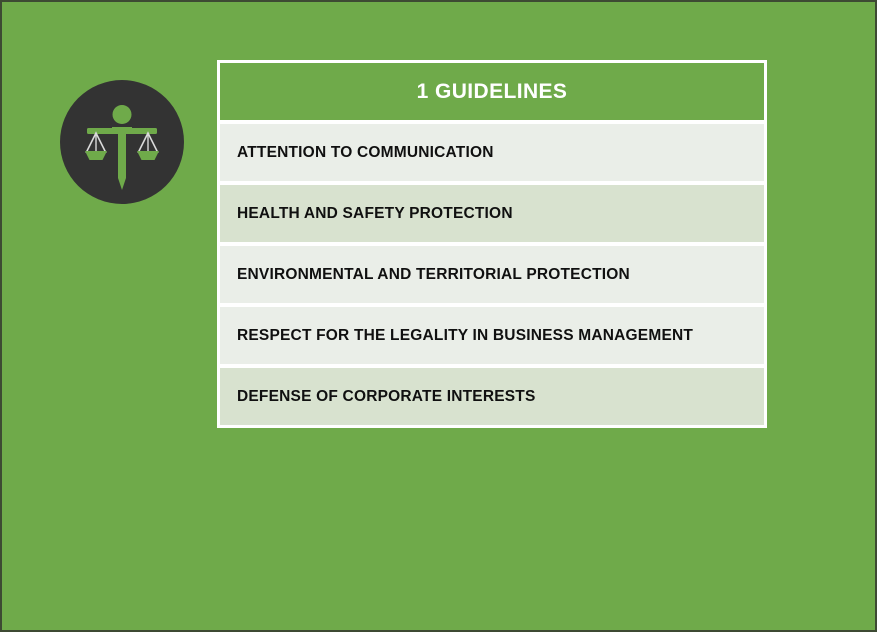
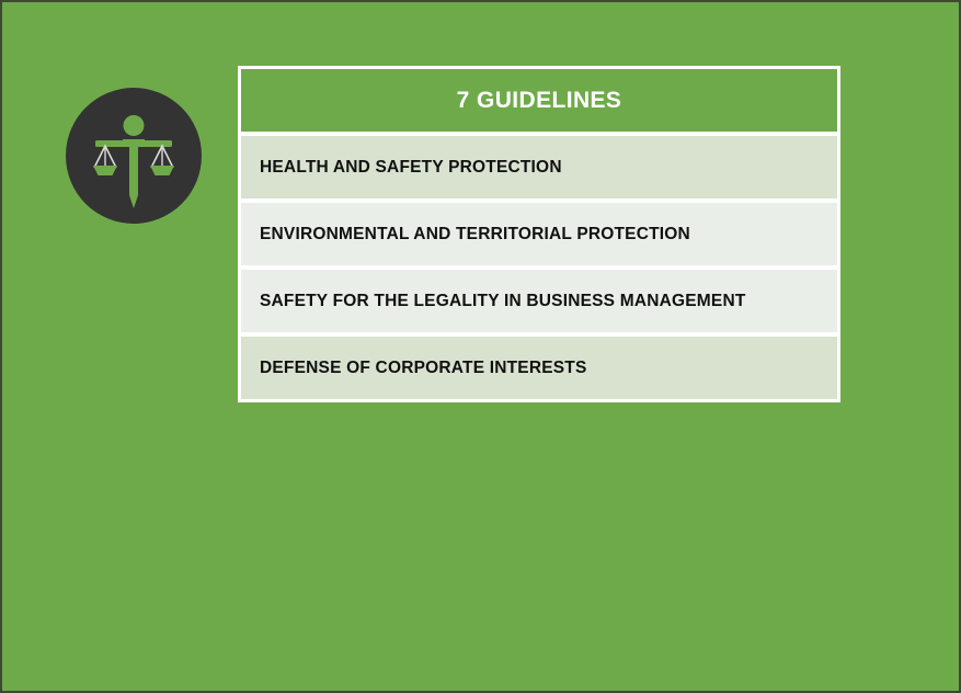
- 1 GUIDELINES
+ 7 GUIDELINES
- ATTENTION TO COMMUNICATION
  HEALTH AND SAFETY PROTECTION
  ENVIRONMENTAL AND TERRITORIAL PROTECTION
- RESPECT FOR THE LEGALITY IN BUSINESS MANAGEMENT
+ SAFETY FOR THE LEGALITY IN BUSINESS MANAGEMENT
  DEFENSE OF CORPORATE INTERESTS
